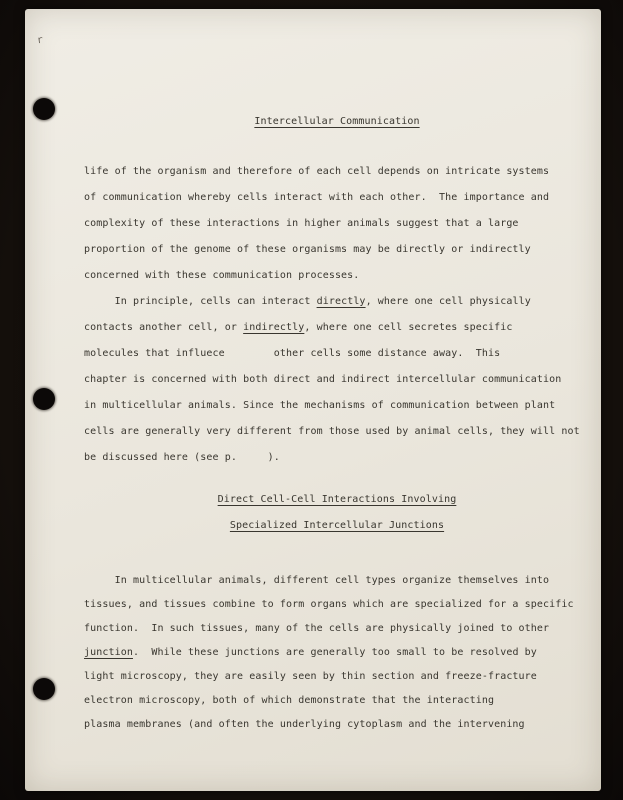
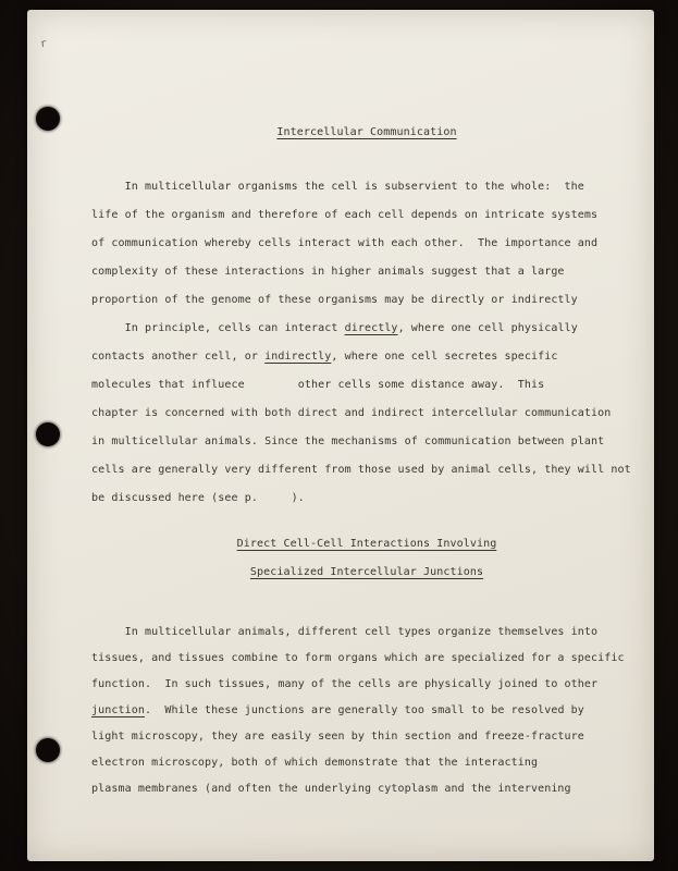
  Intercellular Communication
+ In multicellular organisms the cell is subservient to the whole: the
  life of the organism and therefore of each cell depends on intricate systems
  of communication whereby cells interact with each other. The importance and
  complexity of these interactions in higher animals suggest that a large
  proportion of the genome of these organisms may be directly or indirectly
- concerned with these communication processes.
  In principle, cells can interact directly, where one cell physically
  contacts another cell, or indirectly, where one cell secretes specific
  molecules that influece other cells some distance away. This
  chapter is concerned with both direct and indirect intercellular communication
  in multicellular animals. Since the mechanisms of communication between plant
  cells are generally very different from those used by animal cells, they will not
  be discussed here (see p. ).
  Direct Cell-Cell Interactions Involving
  Specialized Intercellular Junctions
  In multicellular animals, different cell types organize themselves into
  tissues, and tissues combine to form organs which are specialized for a specific
  function. In such tissues, many of the cells are physically joined to other
  junction. While these junctions are generally too small to be resolved by
  light microscopy, they are easily seen by thin section and freeze-fracture
  electron microscopy, both of which demonstrate that the interacting
  plasma membranes (and often the underlying cytoplasm and the intervening
